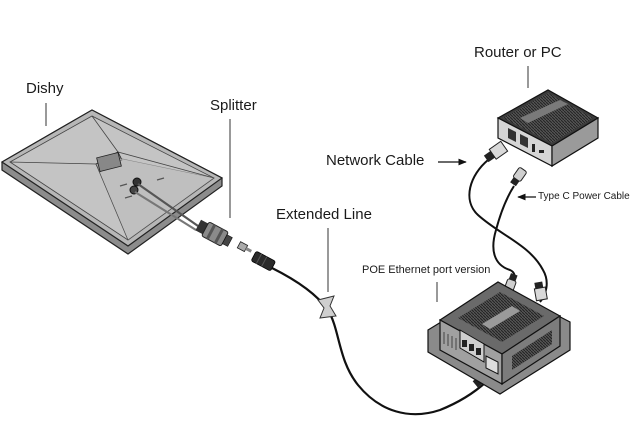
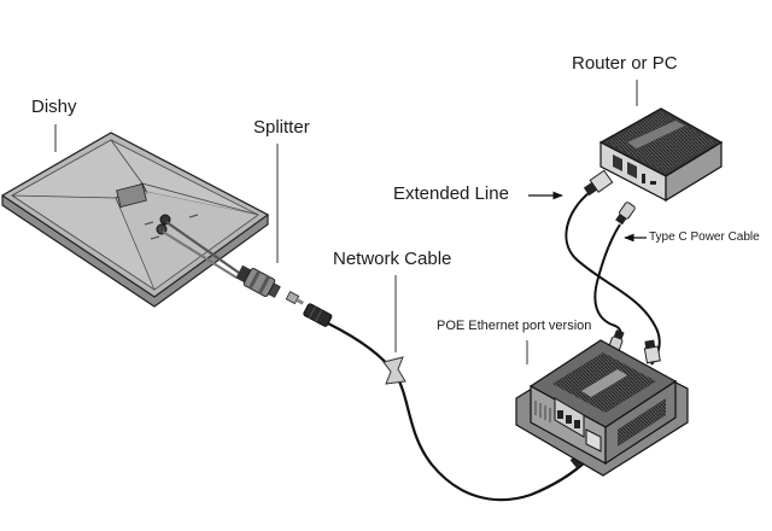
  Dishy
  Splitter
- Extended Line
+ Network Cable
  Router or PC
- Network Cable
+ Extended Line
  Type C Power Cable
  POE Ethernet port version
